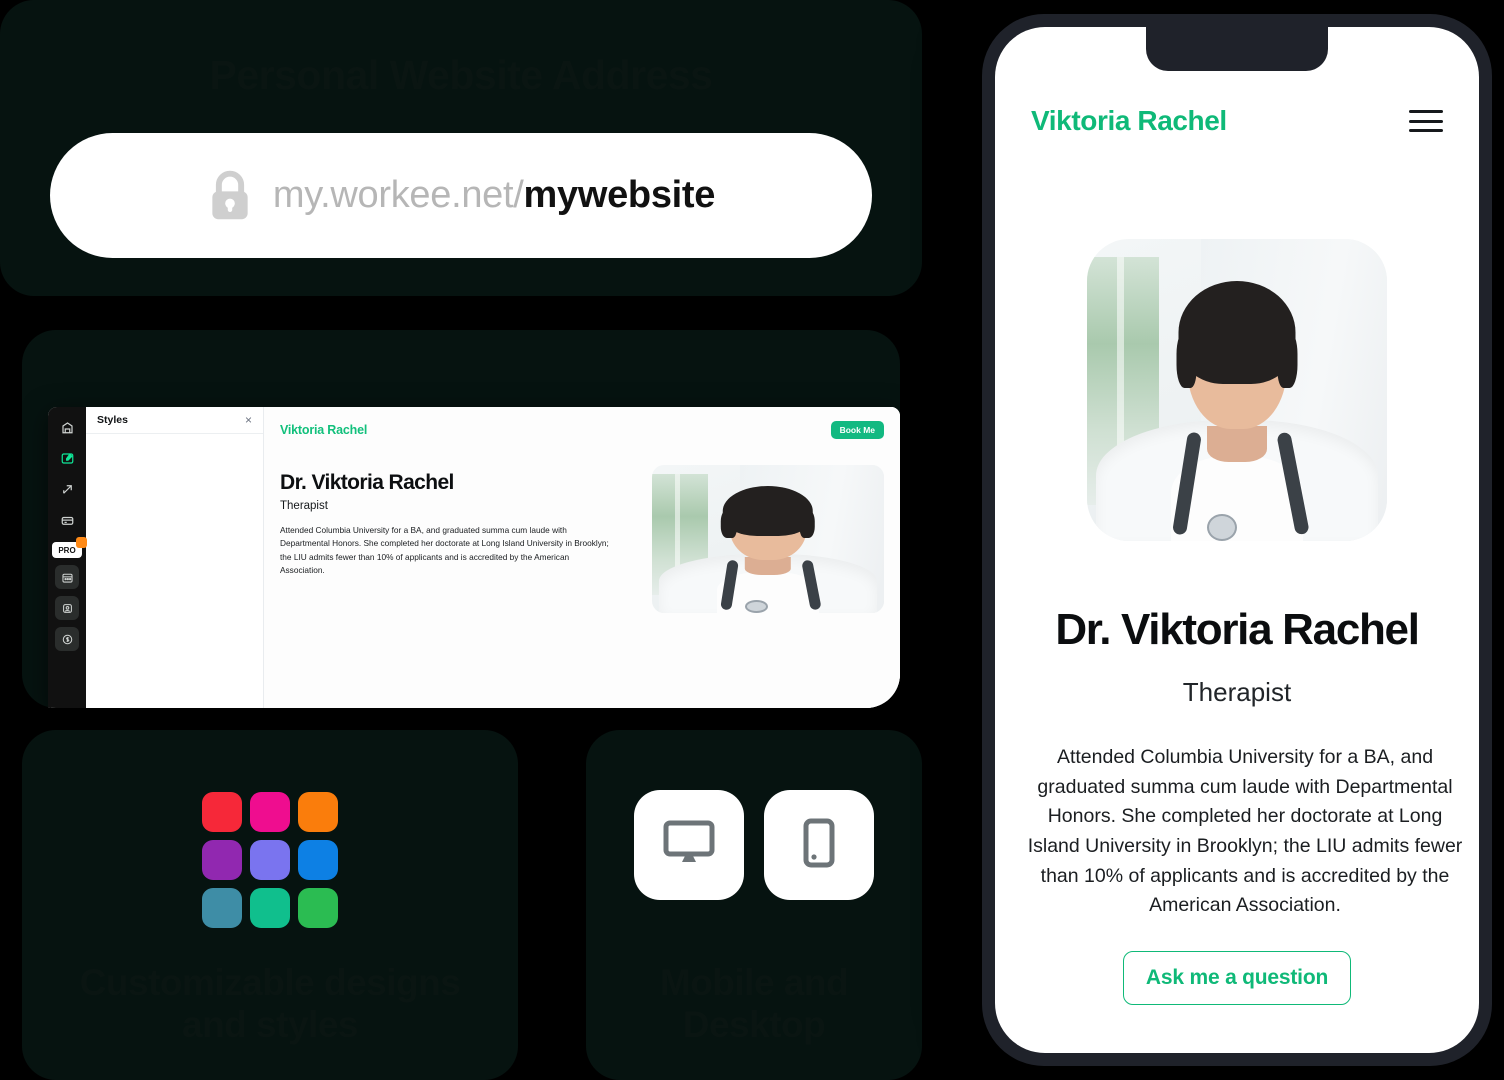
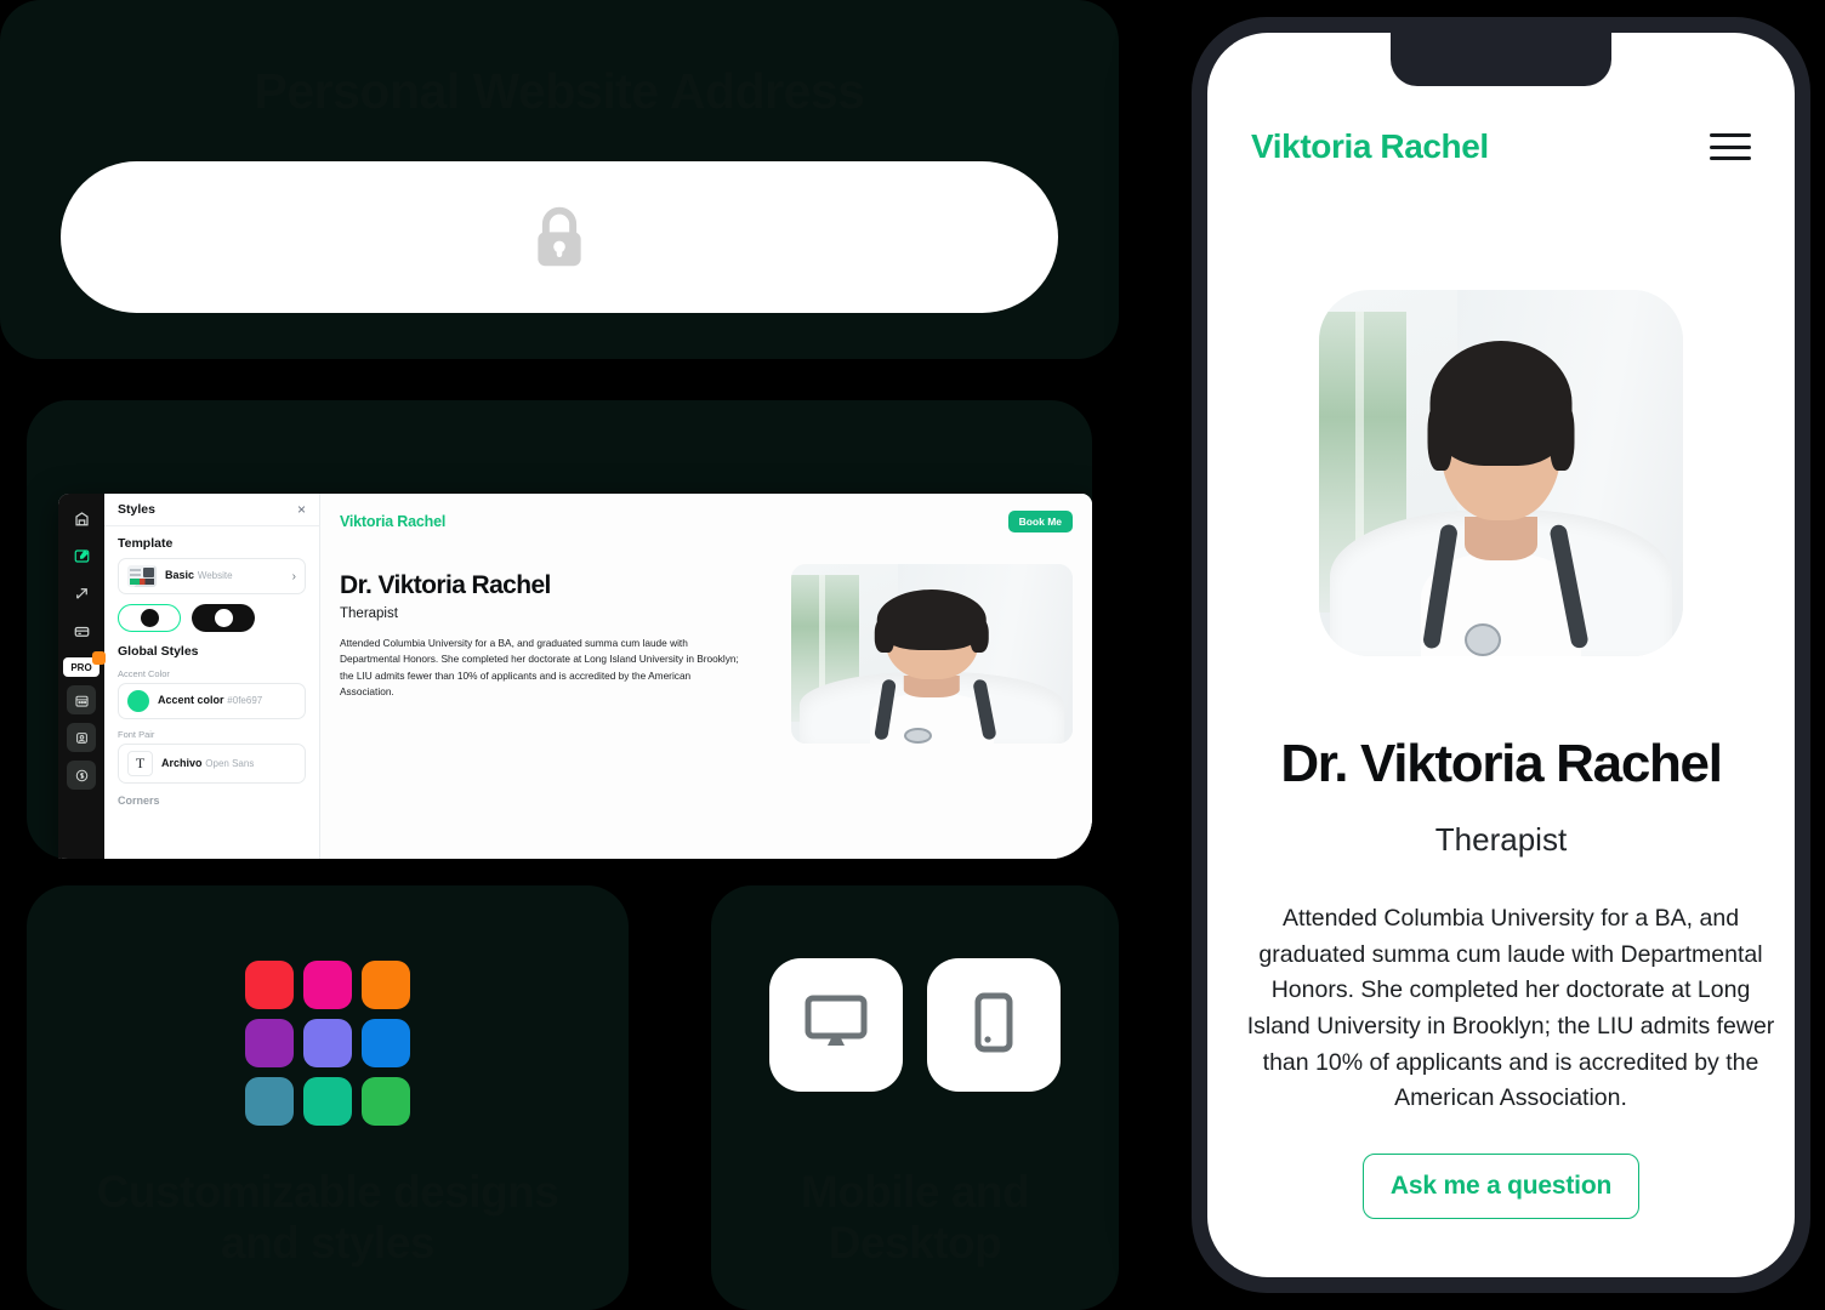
- my.workee.net/mywebsite
  PRO
  Styles
  ×
+ Template
+ Basic Website
+ ›
+ Global Styles
+ Accent Color
+ Accent color #0fe697
+ Font Pair
+ T
+ Archivo Open Sans
+ Corners
  Viktoria Rachel
  Book Me
  Dr. Viktoria Rachel
  Therapist
  Attended Columbia University for a BA, and graduated summa cum laude with Departmental Honors. She completed her doctorate at Long Island University in Brooklyn; the LIU admits fewer than 10% of applicants and is accredited by the American Association.
  Viktoria Rachel
  Dr. Viktoria Rachel
  Therapist
  Attended Columbia University for a BA, and graduated summa cum laude with Departmental Honors. She completed her doctorate at Long Island University in Brooklyn; the LIU admits fewer than 10% of applicants and is accredited by the American Association.
  Ask me a question
